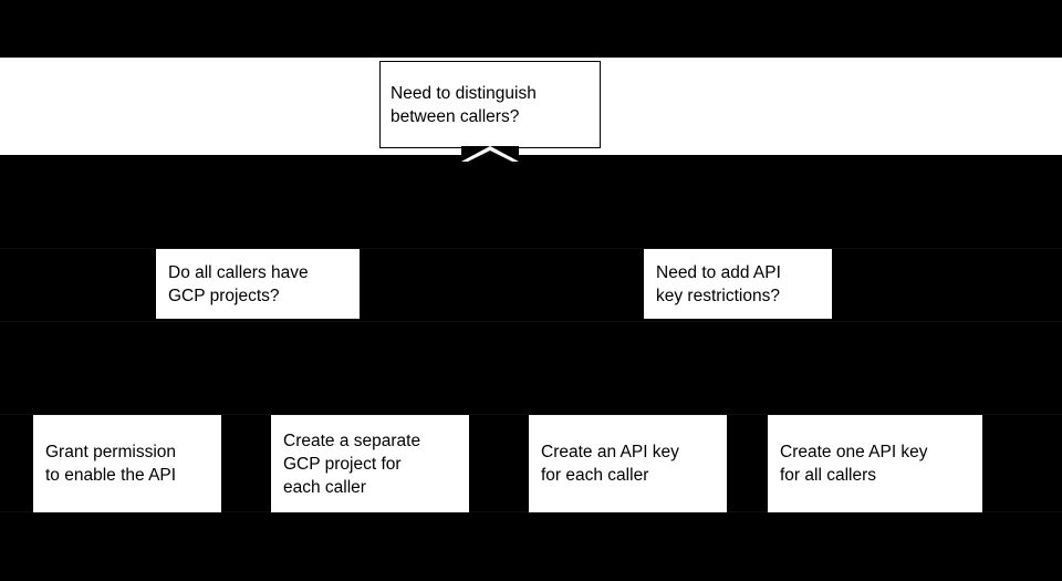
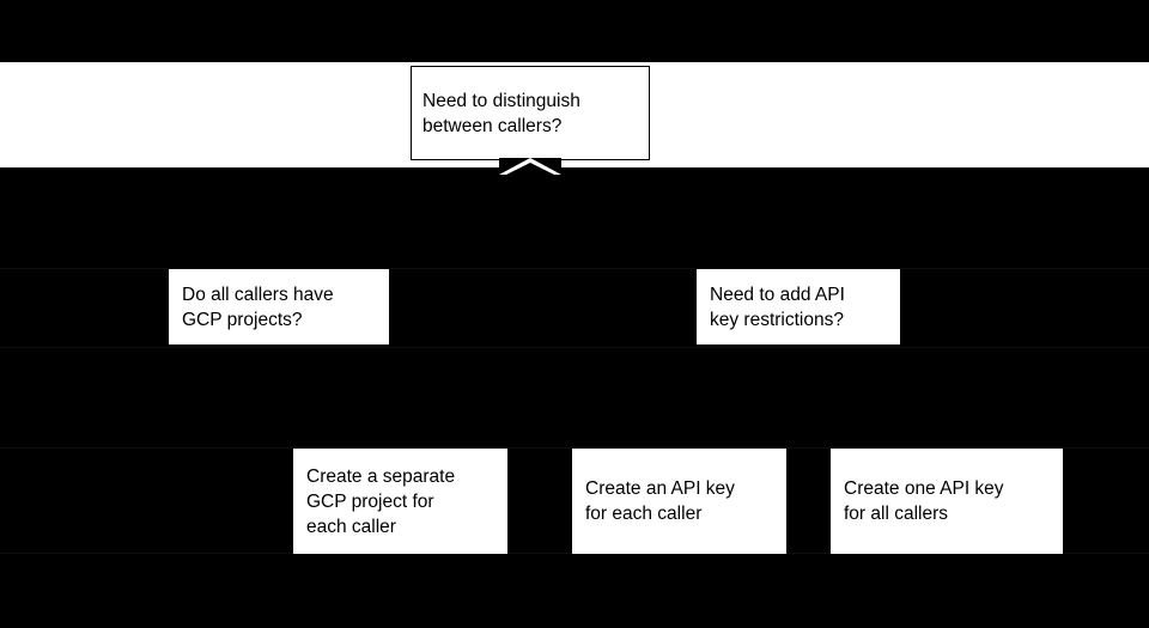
  Need to distinguish
  between callers?
  Do all callers have
  GCP projects?
  Need to add API
  key restrictions?
- Grant permission
- to enable the API
  Create a separate
  GCP project for
  each caller
  Create an API key
  for each caller
  Create one API key
  for all callers
